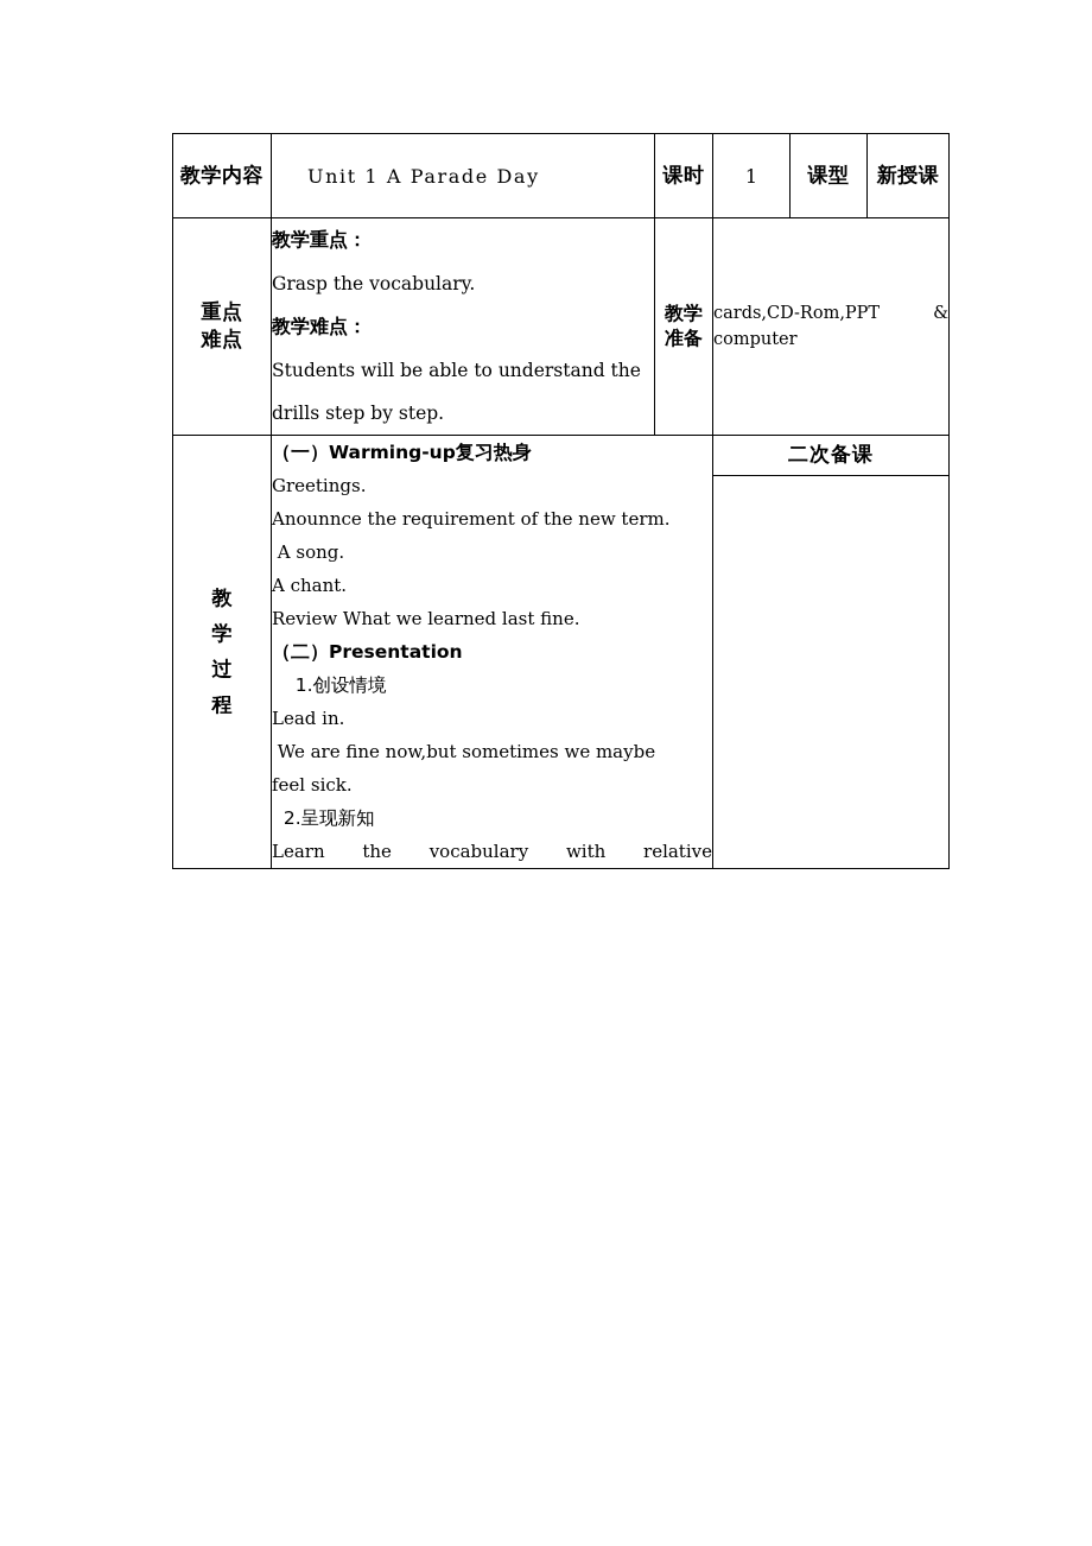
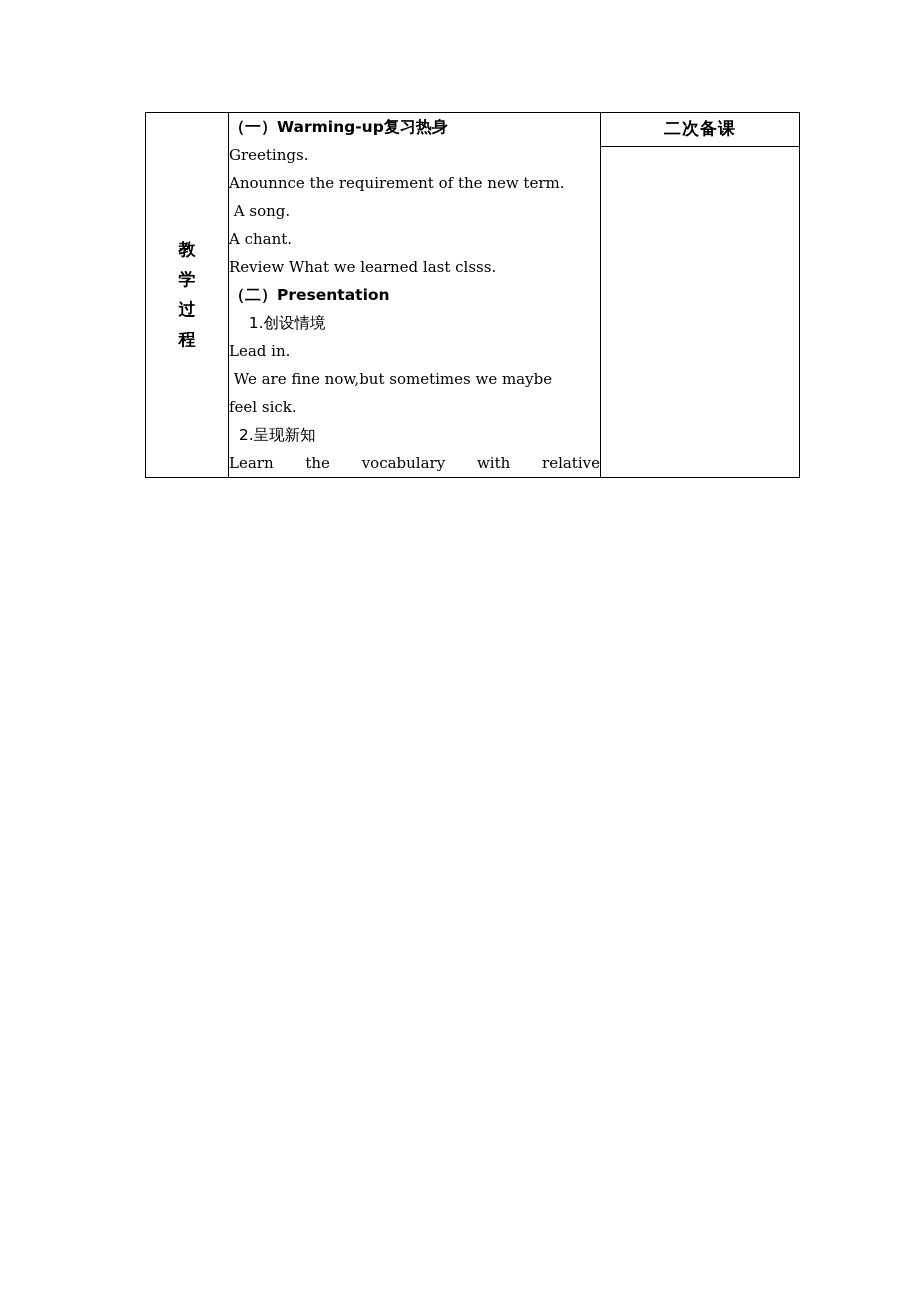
- 教学内容	Unit 1 A Parade Day	课时	1	课型	新授课
- 重点 难点	教学重点： Grasp the vocabulary. 教学难点： Students will be able to understand the drills step by step.	教学 准备	cards,CD-Rom,PPT & computer
- 教 学 过 程	（一）Warming-up复习热身 Greetings. Anounnce the requirement of the new term. A song. A chant. Review What we learned last fine. （二）Presentation 1.创设情境 Lead in. We are fine now,but sometimes we maybe feel sick. 2.呈现新知 Learn the vocabulary with relative	二次备课
+ 教 学 过 程	（一）Warming-up复习热身 Greetings. Anounnce the requirement of the new term. A song. A chant. Review What we learned last clsss. （二）Presentation 1.创设情境 Lead in. We are fine now,but sometimes we maybe feel sick. 2.呈现新知 Learn the vocabulary with relative	二次备课
